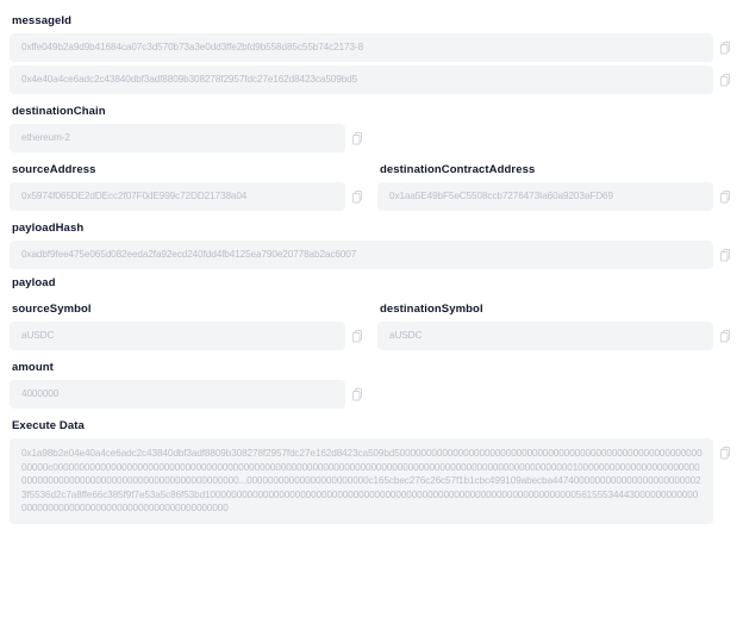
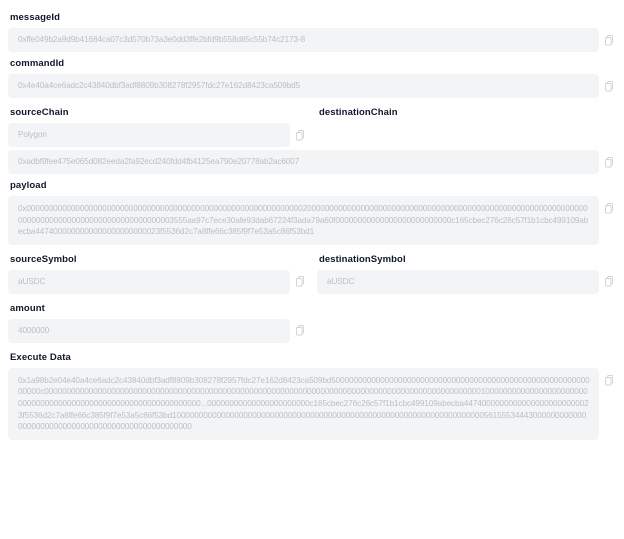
  messageId
  0xffe049b2a9d9b41684ca07c3d570b73a3e0dd3ffe2bfd9b558d85c55b74c2173-8
+ commandId
  0x4e40a4ce6adc2c43840dbf3adf8809b308278f2957fdc27e162d8423ca509bd5
+ sourceChain
+ Polygon
  destinationChain
- ethereum-2
- sourceAddress
- 0x5974f065DE2dDEcc2f07F0dE999c72DD21738a04
- destinationContractAddress
- 0x1aa5E49bF5eC5508ccb7276473Ia60a9203aFD69
- payloadHash
  0xadbf9fee475e065d082eeda2fa92ecd240fdd4fb4125ea790e20778ab2ac6007
  payload
+ 0x00000000000000000000000000000000000000000000000000000000000000200000000000000000000000000000000000000000000000000000000000000000000000000000000000000000000000003555aa97c7ece30afe93dab67224f3ada79a60f00000000000000000000000000c165cbec276c26c57f1b1cbc499109abecba4474000000000000000000000023f5536d2c7a8ffe66c385f9f7e53a5c86f53bd1
  sourceSymbol
  aUSDC
  destinationSymbol
  aUSDC
  amount
  4000000
  Execute Data
  0x1a98b2e04e40a4ce6adc2c43840dbf3adf8809b308278f2957fdc27e162d8423ca509bd500000000000000000000000000000000000000000000000000000000000000c0000000000000000000000000000000000000000000000000000000000000000000000000000000000000000000000000010000000000000000000000000000000000000000000000000000000000000000...00000000000000000000000c165cbec276c26c57f1b1cbc499109abecba44740000000000000000000000023f5536d2c7a8ffe66c385f9f7e53a5c86f53bd100000000000000000000000000000000000000000000000000000000000000000000056155534443000000000000000000000000000000000000000000000000000
